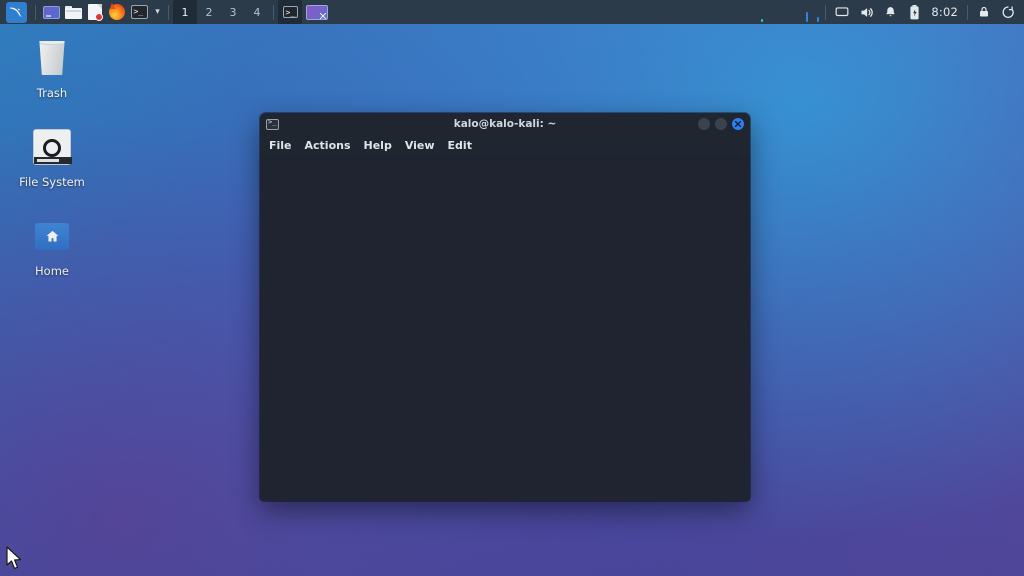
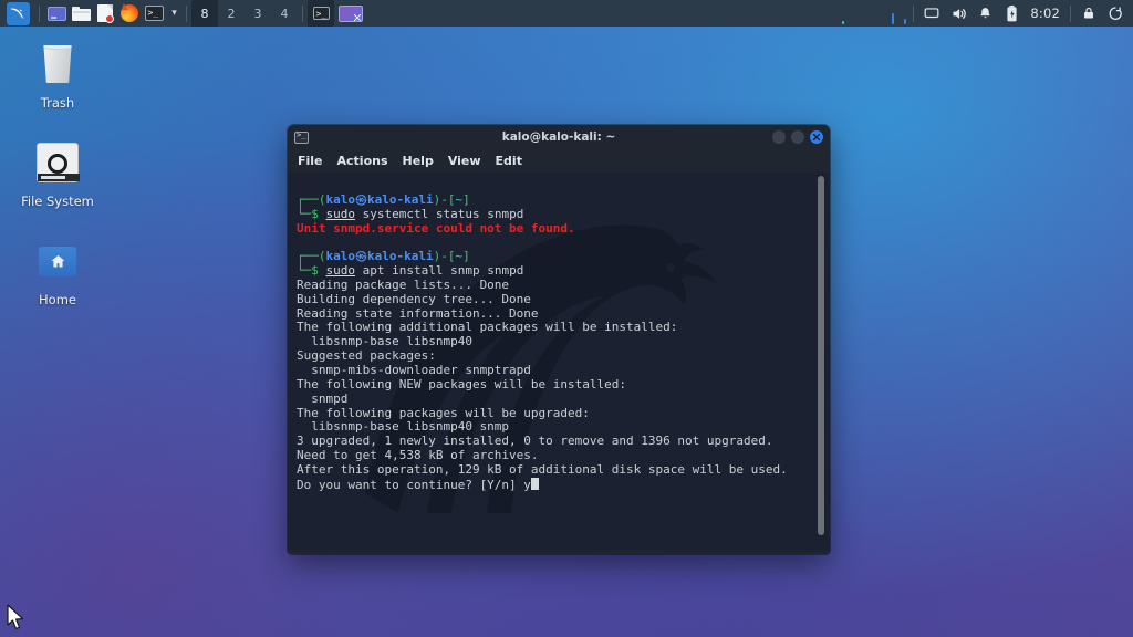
  ▾
- 1
+ 8
  2
  3
  4
  8:02
  kalo@kalo-kali: ~
  File
  Actions
  Help
  View
  Edit
+ ┌──(kalo㉿kalo-kali)-[~] └─$ sudo systemctl status snmpd Unit snmpd.service could not be found. ┌──(kalo㉿kalo-kali)-[~] └─$ sudo apt install snmp snmpd Reading package lists... Done Building dependency tree... Done Reading state information... Done The following additional packages will be installed: libsnmp-base libsnmp40 Suggested packages: snmp-mibs-downloader snmptrapd The following NEW packages will be installed: snmpd The following packages will be upgraded: libsnmp-base libsnmp40 snmp 3 upgraded, 1 newly installed, 0 to remove and 1396 not upgraded. Need to get 4,538 kB of archives. After this operation, 129 kB of additional disk space will be used. Do you want to continue? [Y/n] y
